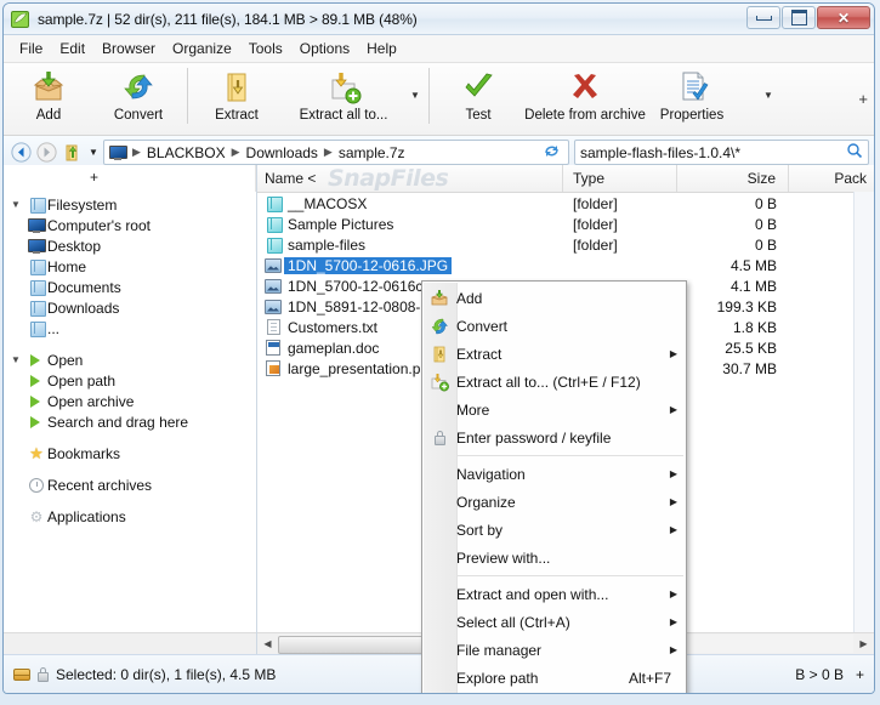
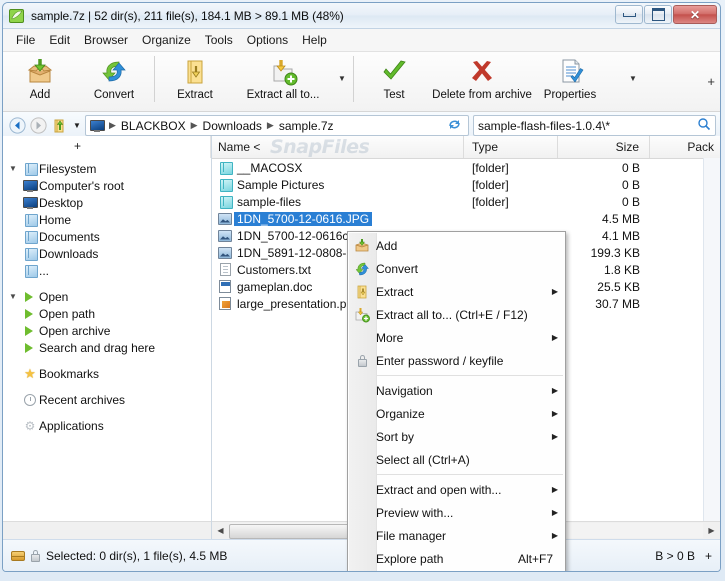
  sample.7z | 52 dir(s), 211 file(s), 184.1 MB > 89.1 MB (48%)
  ✕
  File
  Edit
  Browser
  Organize
  Tools
  Options
  Help
  Add
  Convert
  Extract
  Extract all to...
  ▼
  Test
  Delete from archive
  Properties
  ▼
  +
  ▼
  ▶
  BLACKBOX
  ▶
  Downloads
  ▶
  sample.7z
  sample-flash-files-1.0.4\*
  +
  ▼
  Filesystem
  Computer's root
  Desktop
  Home
  Documents
  Downloads
  ...
  ▼
  Open
  Open path
  Open archive
  Search and drag here
  ★
  Bookmarks
  Recent archives
  ⚙
  Applications
  SnapFiles
  Name <
  Type
  Size
  Pack
  __MACOSX
  [folder]
  0 B
  Sample Pictures
  [folder]
  0 B
  sample-files
  [folder]
  0 B
  1DN_5700-12-0616.JPG
  4.5 MB
  1DN_5700-12-0616c
  4.1 MB
  1DN_5891-12-0808-
  199.3 KB
  Customers.txt
  1.8 KB
  gameplan.doc
  25.5 KB
  large_presentation.p
  30.7 MB
  ◀
  ▶
  Selected: 0 dir(s), 1 file(s), 4.5 MB
  B > 0 B
  +
  Add
  Convert
  Extract
  ▶
  Extract all to... (Ctrl+E / F12)
  More
  ▶
  Enter password / keyfile
  Navigation
  ▶
  Organize
  ▶
  Sort by
  ▶
- Preview with...
+ Select all (Ctrl+A)
  Extract and open with...
  ▶
- Select all (Ctrl+A)
+ Preview with...
  ▶
  File manager
  ▶
  Explore path
  Alt+F7
